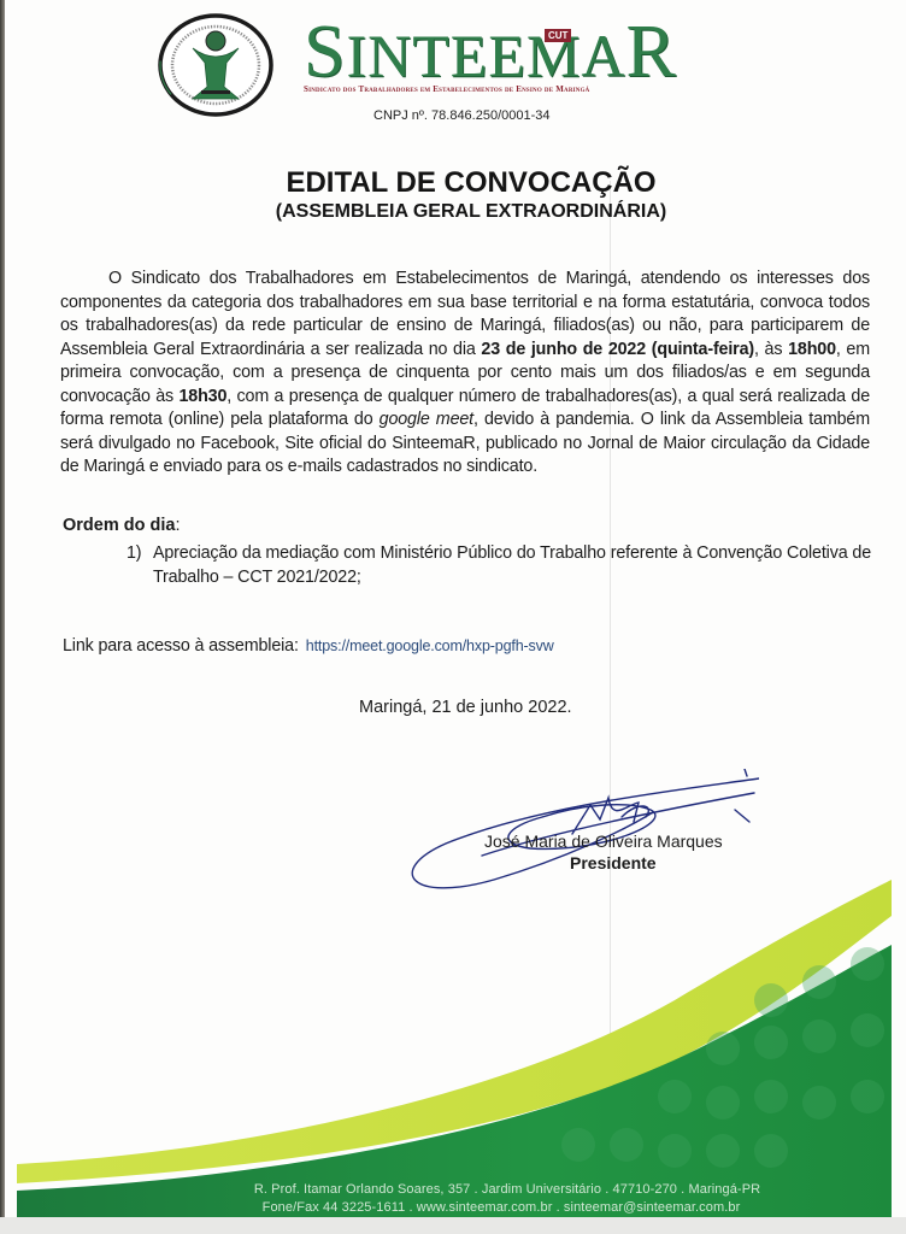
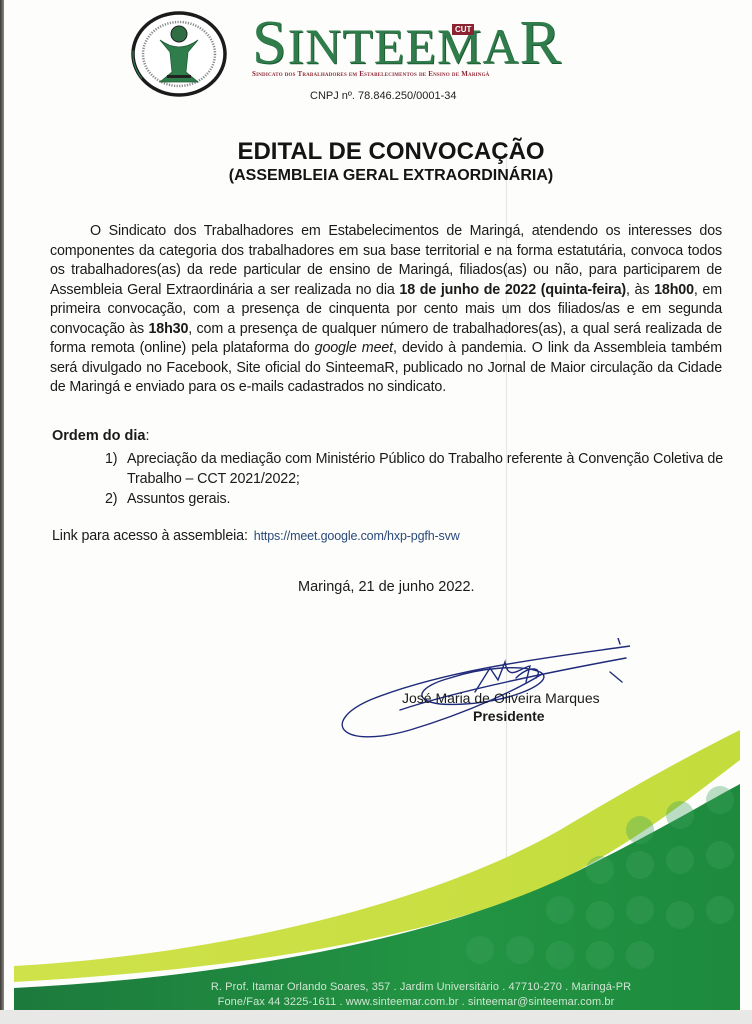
  SINTEEMAR
  CUT
  Sindicato dos Trabalhadores em Estabelecimentos de Ensino de Maringá
  CNPJ nº. 78.846.250/0001-34
  EDITAL DE CONVOCAÇÃO
  (ASSEMBLEIA GERAL EXTRAORDINÁRIA)
- O Sindicato dos Trabalhadores em Estabelecimentos de Maringá, atendendo os interesses dos componentes da categoria dos trabalhadores em sua base territorial e na forma estatutária, convoca todos os trabalhadores(as) da rede particular de ensino de Maringá, filiados(as) ou não, para participarem de Assembleia Geral Extraordinária a ser realizada no dia 23 de junho de 2022 (quinta-feira), às 18h00, em primeira convocação, com a presença de cinquenta por cento mais um dos filiados/as e em segunda convocação às 18h30, com a presença de qualquer número de trabalhadores(as), a qual será realizada de forma remota (online) pela plataforma do google meet, devido à pandemia. O link da Assembleia também será divulgado no Facebook, Site oficial do SinteemaR, publicado no Jornal de Maior circulação da Cidade de Maringá e enviado para os e-mails cadastrados no sindicato.
+ O Sindicato dos Trabalhadores em Estabelecimentos de Maringá, atendendo os interesses dos componentes da categoria dos trabalhadores em sua base territorial e na forma estatutária, convoca todos os trabalhadores(as) da rede particular de ensino de Maringá, filiados(as) ou não, para participarem de Assembleia Geral Extraordinária a ser realizada no dia 18 de junho de 2022 (quinta-feira), às 18h00, em primeira convocação, com a presença de cinquenta por cento mais um dos filiados/as e em segunda convocação às 18h30, com a presença de qualquer número de trabalhadores(as), a qual será realizada de forma remota (online) pela plataforma do google meet, devido à pandemia. O link da Assembleia também será divulgado no Facebook, Site oficial do SinteemaR, publicado no Jornal de Maior circulação da Cidade de Maringá e enviado para os e-mails cadastrados no sindicato.
  Ordem do dia:
  1)
  Apreciação da mediação com Ministério Público do Trabalho referente à Convenção Coletiva de Trabalho – CCT 2021/2022;
+ 2)
+ Assuntos gerais.
  Link para acesso à assembleia: https://meet.google.com/hxp-pgfh-svw
  Maringá, 21 de junho 2022.
  José Maria de Oliveira Marques
  Presidente
  R. Prof. Itamar Orlando Soares, 357 . Jardim Universitário . 47710-270 . Maringá-PR
  Fone/Fax 44 3225-1611 . www.sinteemar.com.br . sinteemar@sinteemar.com.br
